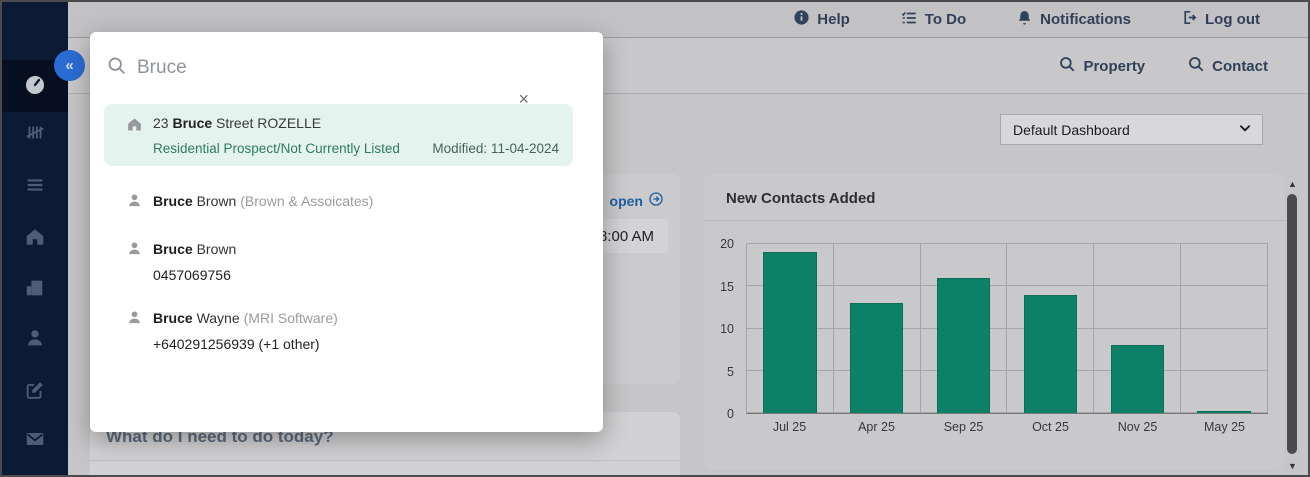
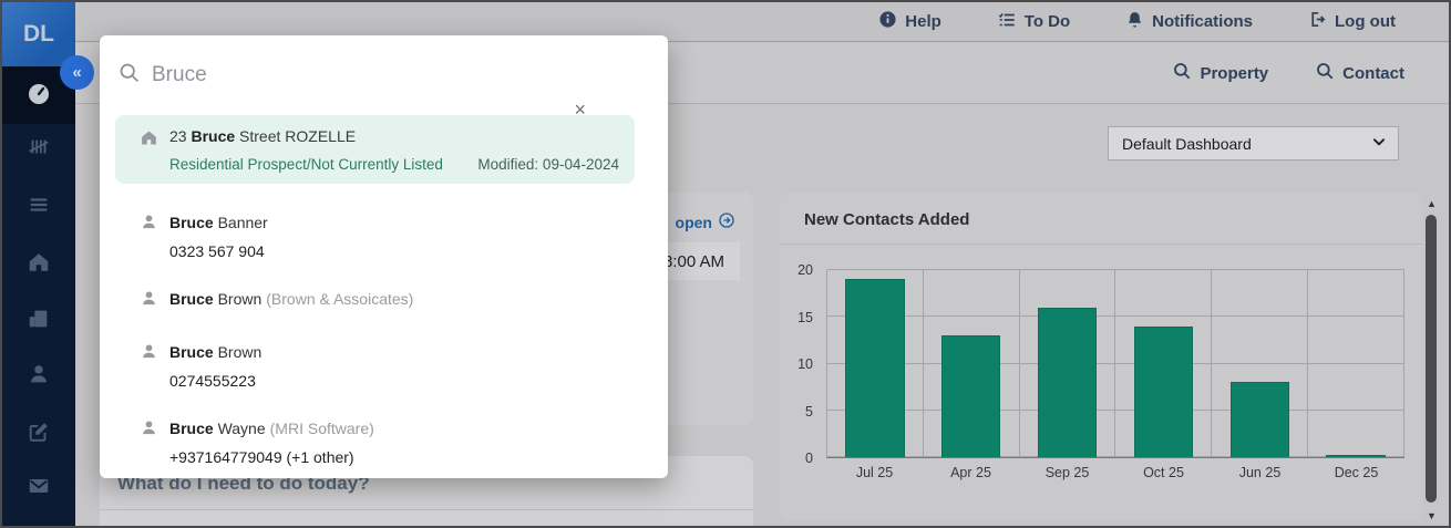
+ DL
  «
  Help
  To Do
  Notifications
  Log out
  Property
  Contact
  Default Dashboard
  open
  What do I need to do today?
  New Contacts Added
  0
  5
  10
  15
  20
  Jul 25
  Apr 25
  Sep 25
  Oct 25
- Nov 25
+ Jun 25
- May 25
+ Dec 25
  ▲
  ▼
  Bruce
  ×
  23 Bruce Street ROZELLE
  Residential Prospect/Not Currently Listed
- Modified: 11-04-2024
+ Modified: 09-04-2024
+ Bruce Banner
+ 0323 567 904
  Bruce Brown (Brown & Assoicates)
  Bruce Brown
- 0457069756
+ 0274555223
  Bruce Wayne (MRI Software)
- +640291256939 (+1 other)
+ +937164779049 (+1 other)
